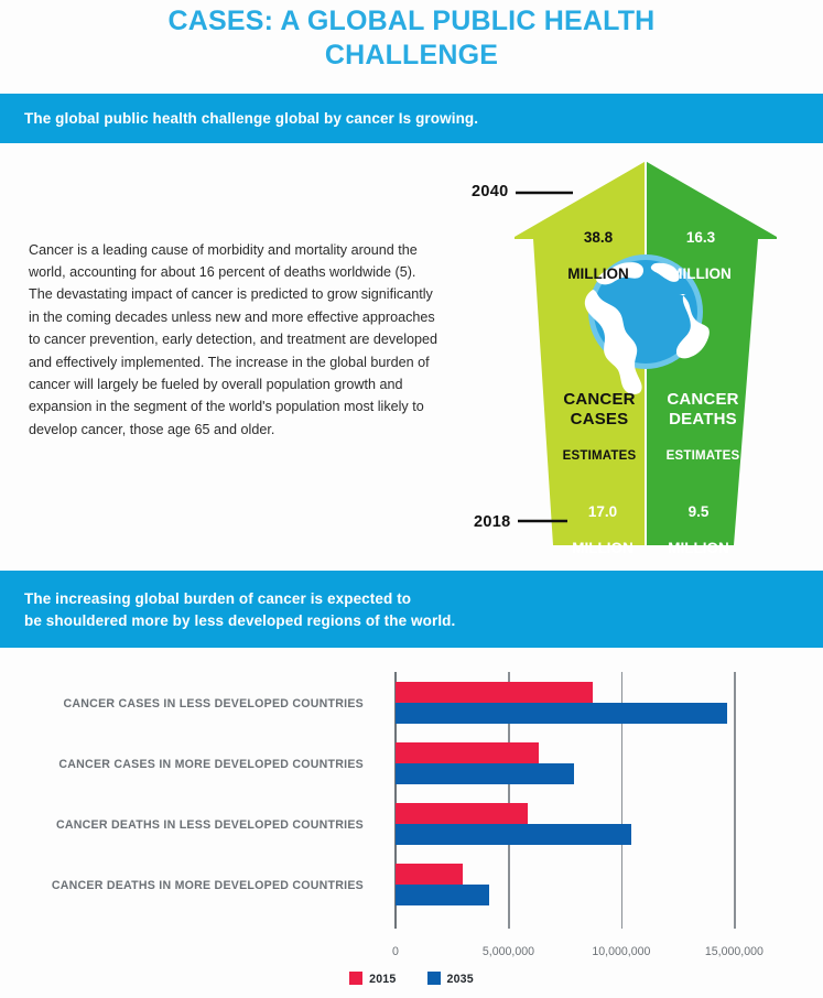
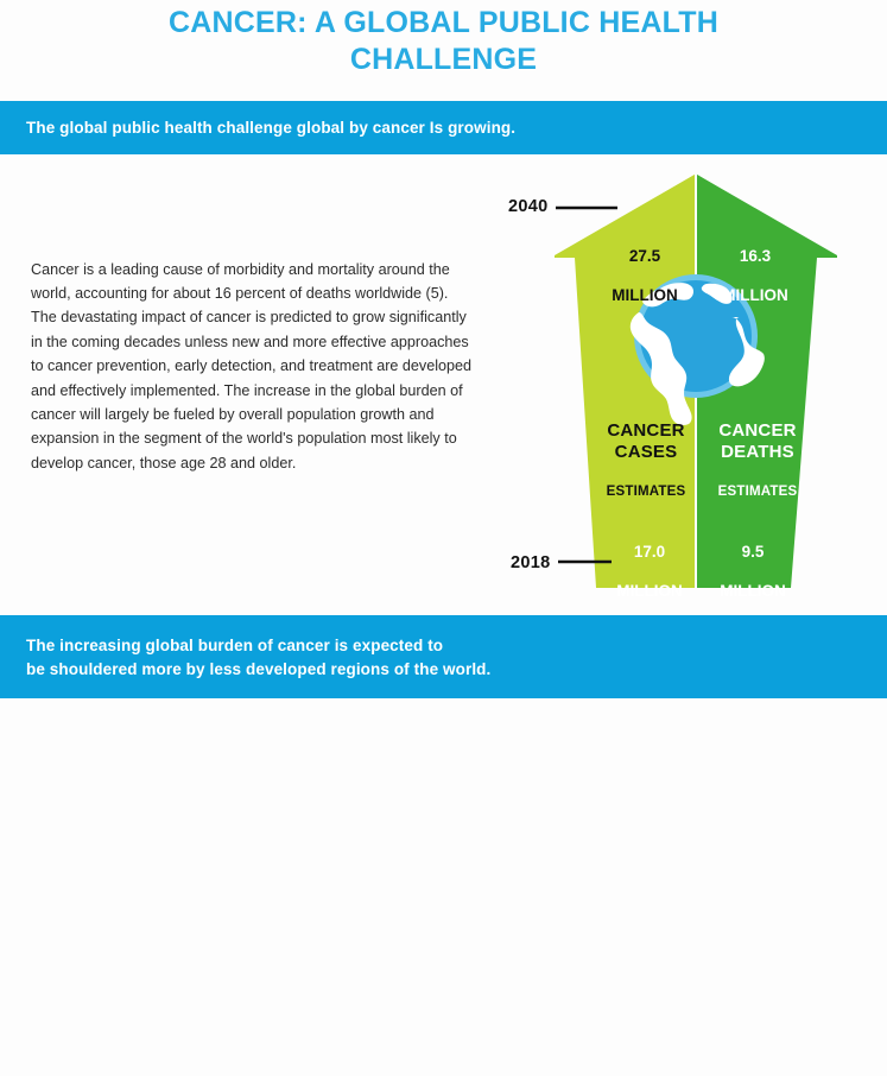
- CASES: A GLOBAL PUBLIC HEALTH CHALLENGE
+ CANCER: A GLOBAL PUBLIC HEALTH CHALLENGE
  The global public health challenge global by cancer Is growing.
- Cancer is a leading cause of morbidity and mortality around the world, accounting for about 16 percent of deaths worldwide (5). The devastating impact of cancer is predicted to grow significantly in the coming decades unless new and more effective approaches to cancer prevention, early detection, and treatment are developed and effectively implemented. The increase in the global burden of cancer will largely be fueled by overall population growth and expansion in the segment of the world's population most likely to develop cancer, those age 65 and older.
+ Cancer is a leading cause of morbidity and mortality around the world, accounting for about 16 percent of deaths worldwide (5). The devastating impact of cancer is predicted to grow significantly in the coming decades unless new and more effective approaches to cancer prevention, early detection, and treatment are developed and effectively implemented. The increase in the global burden of cancer will largely be fueled by overall population growth and expansion in the segment of the world's population most likely to develop cancer, those age 28 and older.
  2040
  2018
- 38.8
+ 27.5
  MILLION
  16.3
  MILLION
  17.0
  MILLION
  9.5
  MILLION
  CANCER
  CASES
  ESTIMATES
  CANCER
  DEATHS
  ESTIMATES
  The increasing global burden of cancer is expected to
  be shouldered more by less developed regions of the world.
- CANCER CASES IN LESS DEVELOPED COUNTRIES
- CANCER CASES IN MORE DEVELOPED COUNTRIES
- CANCER DEATHS IN LESS DEVELOPED COUNTRIES
- CANCER DEATHS IN MORE DEVELOPED COUNTRIES
- 0
- 5,000,000
- 10,000,000
- 15,000,000
- 2015 2035
